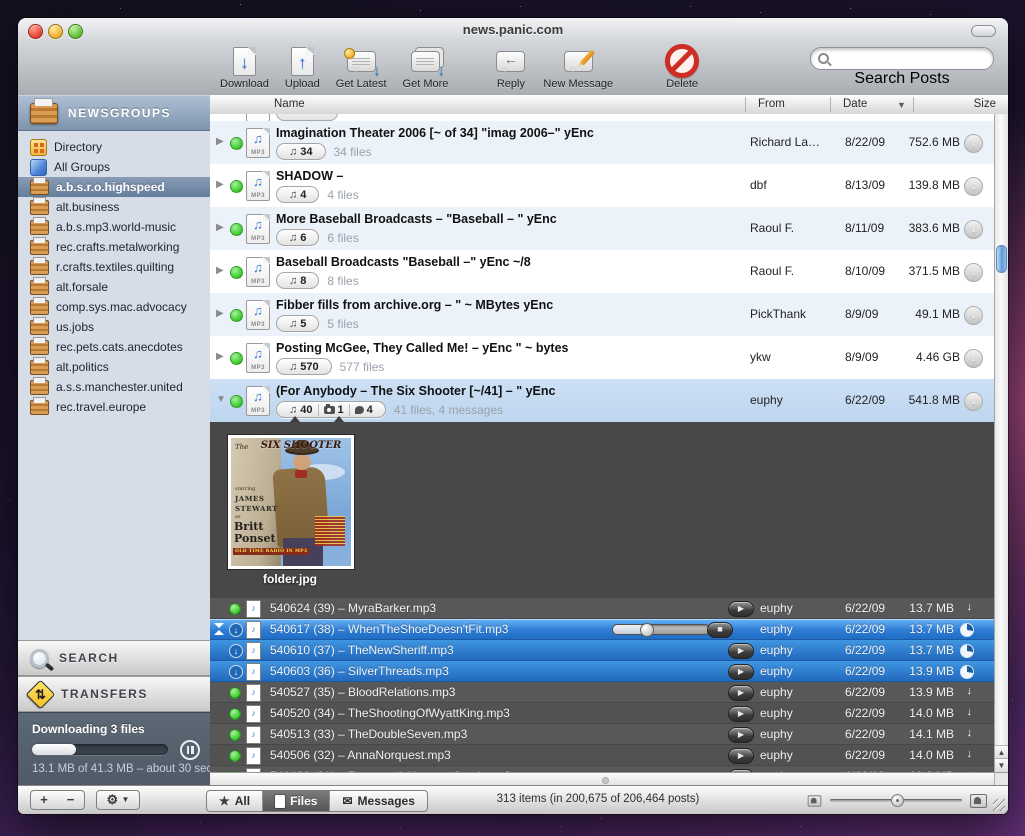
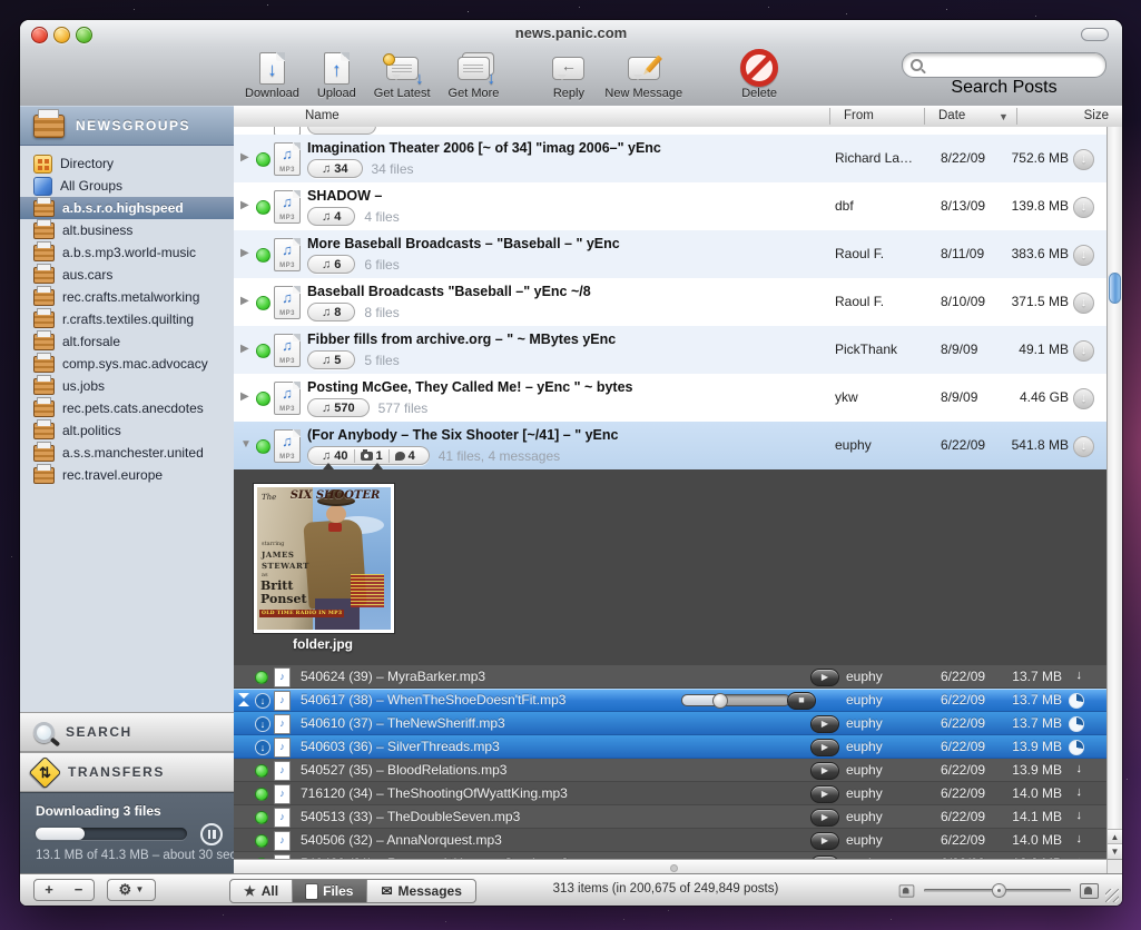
  news.panic.com
  ↓
  Download
  ↑
  Upload
  ↓
  Get Latest
  ↓
  Get More
  ←
  Reply
  New Message
  Delete
  Search Posts
  NEWSGROUPS
  Directory
  All Groups
  a.b.s.r.o.highspeed
  alt.business
  a.b.s.mp3.world-music
+ aus.cars
  rec.crafts.metalworking
  r.crafts.textiles.quilting
  alt.forsale
  comp.sys.mac.advocacy
  us.jobs
  rec.pets.cats.anecdotes
  alt.politics
  a.s.s.manchester.united
  rec.travel.europe
  SEARCH
  TRANSFERS
  Downloading 3 files
  13.1 MB of 41.3 MB – about 30 se
  Name
  From
  Date
  ▼
  Size
  ▶
  ♫
  Imagination Theater 2006 [~ of 34] "imag 2006–" yEnc
  ♫
  34
  34 files
  Richard La…
  8/22/09
  752.6 MB
  ↓
  ▶
  ♫
  SHADOW –
  ♫
  4
  4 files
  dbf
  8/13/09
  139.8 MB
  ↓
  ▶
  ♫
  More Baseball Broadcasts – "Baseball – " yEnc
  ♫
  6
  6 files
  Raoul F.
  8/11/09
  383.6 MB
  ↓
  ▶
  ♫
  Baseball Broadcasts "Baseball –" yEnc ~/8
  ♫
  8
  8 files
  Raoul F.
  8/10/09
  371.5 MB
  ↓
  ▶
  ♫
  Fibber fills from archive.org – " ~ MBytes yEnc
  ♫
  5
  5 files
  PickThank
  8/9/09
  49.1 MB
  ↓
  ▶
  ♫
  Posting McGee, They Called Me! – yEnc " ~ bytes
  ♫
  570
  577 files
  ykw
  8/9/09
  4.46 GB
  ↓
  ▼
  ♫
  (For Anybody – The Six Shooter [~/41] – " yEnc
  ♫
  40
  1
  4
  41 files, 4 messages
  euphy
  6/22/09
  541.8 MB
  ↓
  The
  SIX SHOOTER
  JAMES
  STEWART
  Britt
  Ponset
  folder.jpg
  ♪
  540624 (39) – MyraBarker.mp3
  ▶
  euphy
  6/22/09
  13.7 MB
  ↓
  ↓
  ♪
  540617 (38) – WhenTheShoeDoesn'tFit.mp3
  ■
  euphy
  6/22/09
  13.7 MB
  ↓
  ♪
  540610 (37) – TheNewSheriff.mp3
  ▶
  euphy
  6/22/09
  13.7 MB
  ↓
  ♪
  540603 (36) – SilverThreads.mp3
  ▶
  euphy
  6/22/09
  13.9 MB
  ♪
  540527 (35) – BloodRelations.mp3
  ▶
  euphy
  6/22/09
  13.9 MB
  ↓
  ♪
- 540520 (34) – TheShootingOfWyattKing.mp3
+ 716120 (34) – TheShootingOfWyattKing.mp3
  ▶
  euphy
  6/22/09
  14.0 MB
  ↓
  ♪
  540513 (33) – TheDoubleSeven.mp3
  ▶
  euphy
  6/22/09
  14.1 MB
  ↓
  ♪
  540506 (32) – AnnaNorquest.mp3
  ▶
  euphy
  6/22/09
  14.0 MB
  ↓
  ▲
  ▼
  +
  −
  ⚙ ▼
  ★
  All
  Files
  ✉
  Messages
- 313 items (in 200,675 of 206,464 posts)
+ 313 items (in 200,675 of 249,849 posts)
